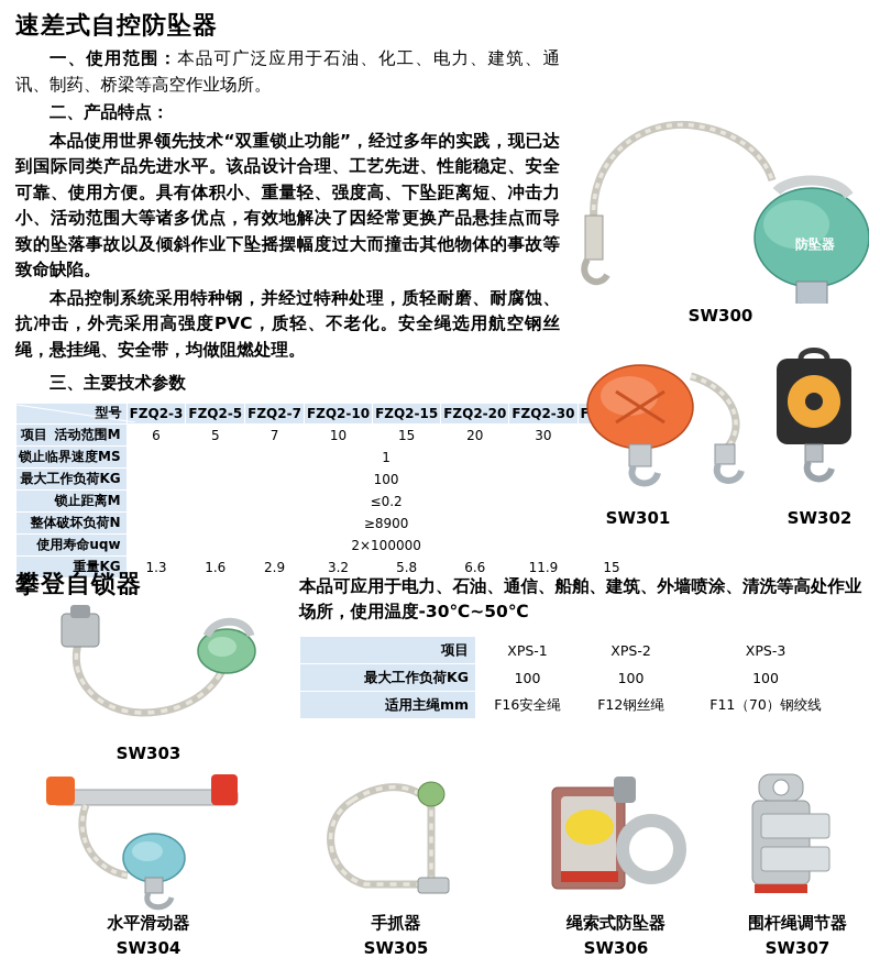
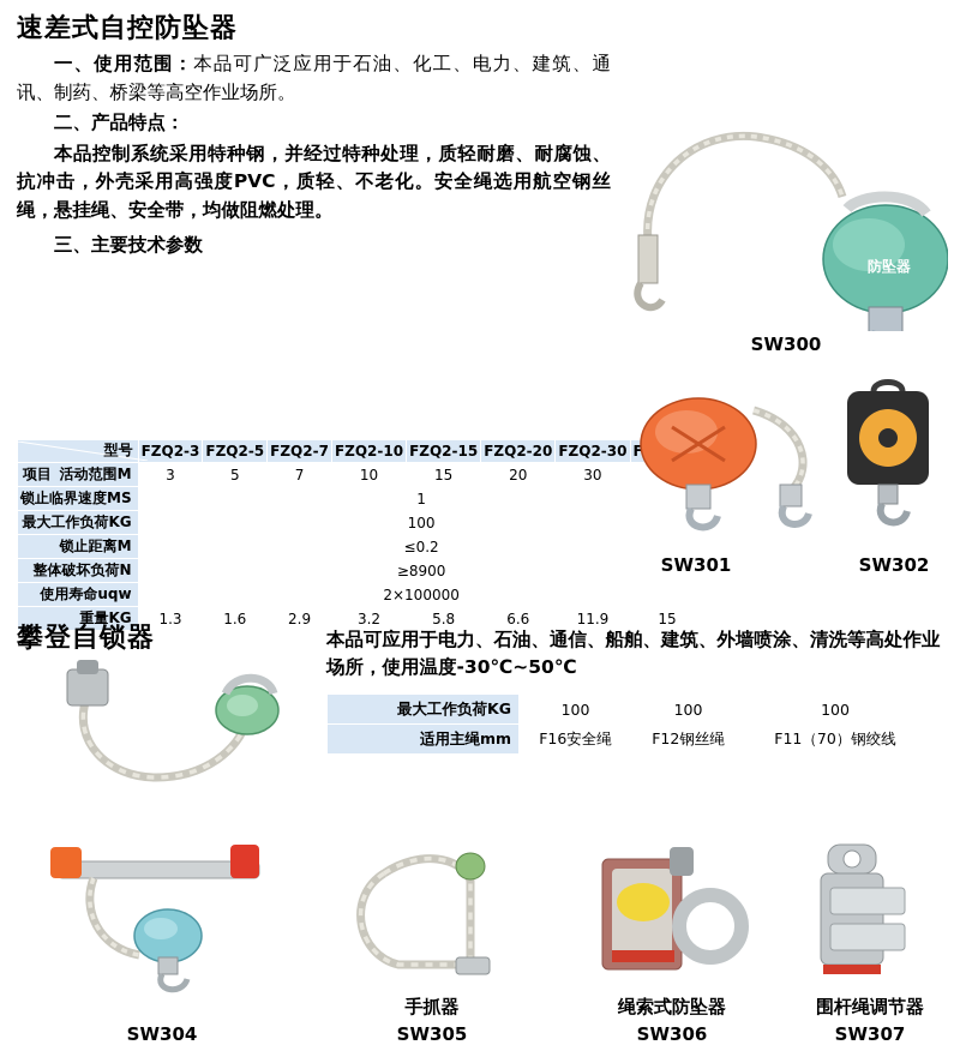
  速差式自控防坠器
  一、使用范围：本品可广泛应用于石油、化工、电力、建筑、通讯、制药、桥梁等高空作业场所。
  二、产品特点：
- 本品使用世界领先技术“双重锁止功能”，经过多年的实践，现已达到国际同类产品先进水平。该品设计合理、工艺先进、性能稳定、安全可靠、使用方便。具有体积小、重量轻、强度高、下坠距离短、冲击力小、活动范围大等诸多优点，有效地解决了因经常更换产品悬挂点而导致的坠落事故以及倾斜作业下坠摇摆幅度过大而撞击其他物体的事故等致命缺陷。
  本品控制系统采用特种钢，并经过特种处理，质轻耐磨、耐腐蚀、抗冲击，外壳采用高强度PVC，质轻、不老化。安全绳选用航空钢丝绳，悬挂绳、安全带，均做阻燃处理。
  三、主要技术参数
  型号	FZQ2-3	FZQ2-5	FZQ2-7	FZQ2-10	FZQ2-15	FZQ2-20	FZQ2-30	F
- 项目 活动范围M	6	5	7	10	15	20	30
+ 项目 活动范围M	3	5	7	10	15	20	30
  锁止临界速度MS	1
  最大工作负荷KG	100
  锁止距离M	≤0.2
  整体破坏负荷N	≥8900
  使用寿命uqw	2×100000
  重量KG	1.3	1.6	2.9	3.2	5.8	6.6	11.9	15
  防坠器
  SW300
  SW301
  SW302
  攀登自锁器
  本品可应用于电力、石油、通信、船舶、建筑、外墙喷涂、清洗等高处作业场所，使用温度-30℃~50℃
- 项目	XPS-1	XPS-2	XPS-3
  最大工作负荷KG	100	100	100
  适用主绳mm	F16安全绳	F12钢丝绳	F11（70）钢绞线
- SW303
- 水平滑动器
  SW304
  手抓器
  SW305
  绳索式防坠器
  SW306
  围杆绳调节器
  SW307
